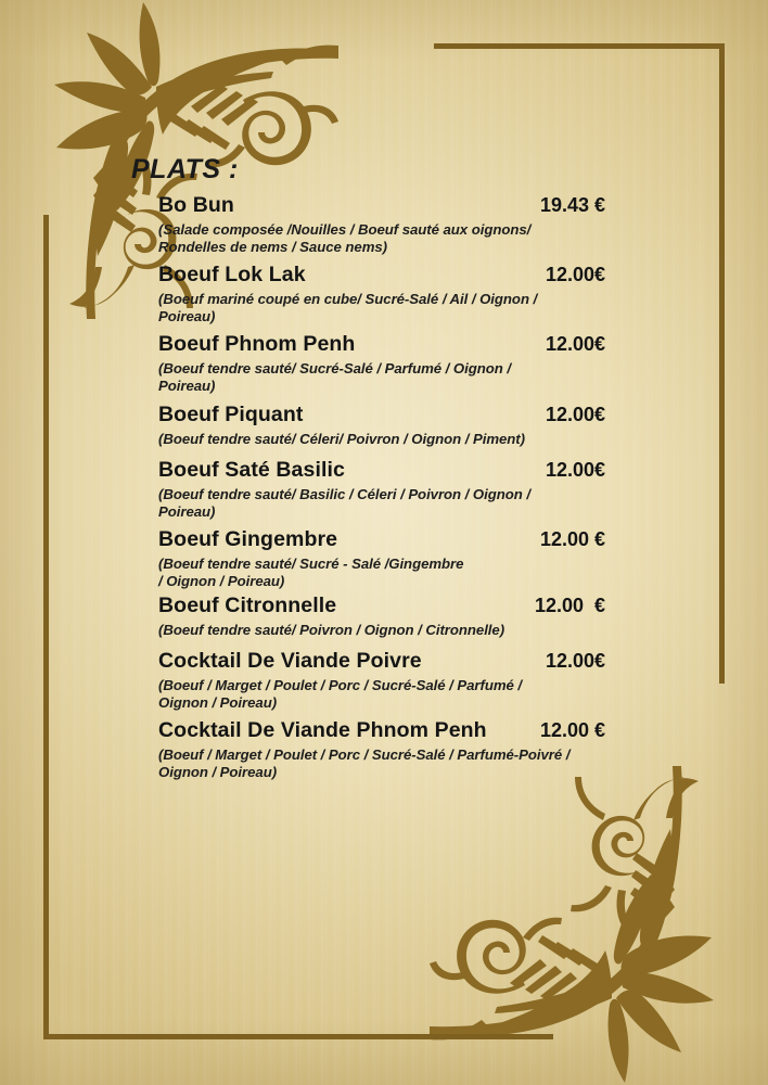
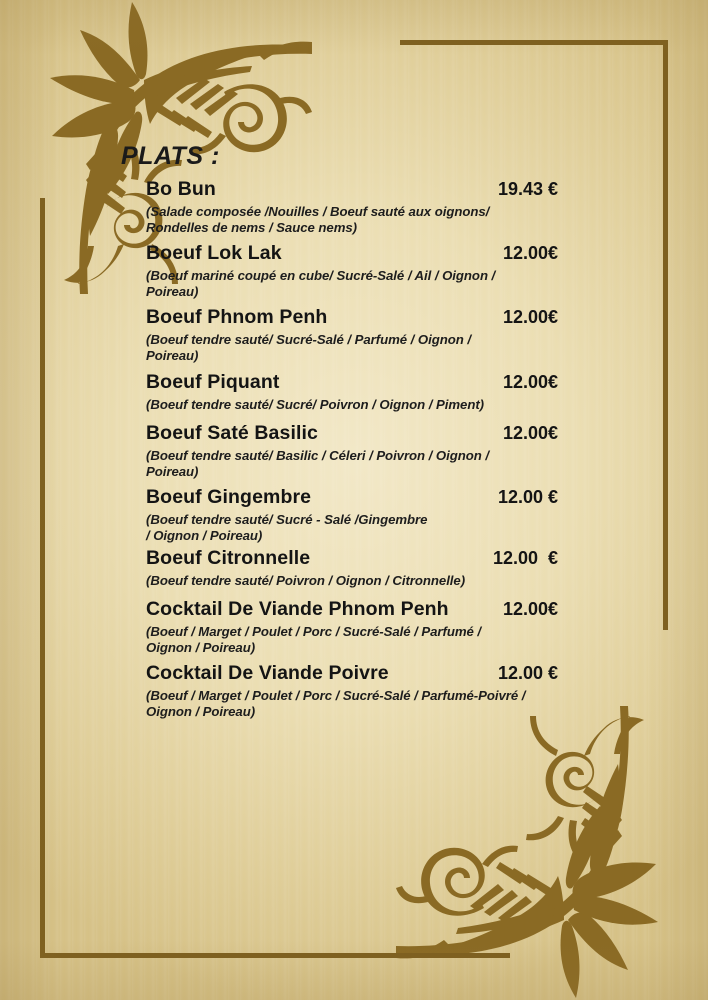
  PLATS :
  Bo Bun
  19.43 €
  (Salade composée /Nouilles / Boeuf sauté aux oignons/
  Rondelles de nems / Sauce nems)
  Boeuf Lok Lak
  12.00€
  (Boeuf mariné coupé en cube/ Sucré-Salé / Ail / Oignon /
  Poireau)
  Boeuf Phnom Penh
  12.00€
  (Boeuf tendre sauté/ Sucré-Salé / Parfumé / Oignon /
  Poireau)
  Boeuf Piquant
  12.00€
- (Boeuf tendre sauté/ Céleri/ Poivron / Oignon / Piment)
+ (Boeuf tendre sauté/ Sucré/ Poivron / Oignon / Piment)
  Boeuf Saté Basilic
  12.00€
  (Boeuf tendre sauté/ Basilic / Céleri / Poivron / Oignon /
  Poireau)
  Boeuf Gingembre
  12.00 €
  (Boeuf tendre sauté/ Sucré - Salé /Gingembre
  / Oignon / Poireau)
  Boeuf Citronnelle
  12.00 €
  (Boeuf tendre sauté/ Poivron / Oignon / Citronnelle)
- Cocktail De Viande Poivre
+ Cocktail De Viande Phnom Penh
  12.00€
  (Boeuf / Marget / Poulet / Porc / Sucré-Salé / Parfumé /
  Oignon / Poireau)
- Cocktail De Viande Phnom Penh
+ Cocktail De Viande Poivre
  12.00 €
  (Boeuf / Marget / Poulet / Porc / Sucré-Salé / Parfumé-Poivré /
  Oignon / Poireau)
